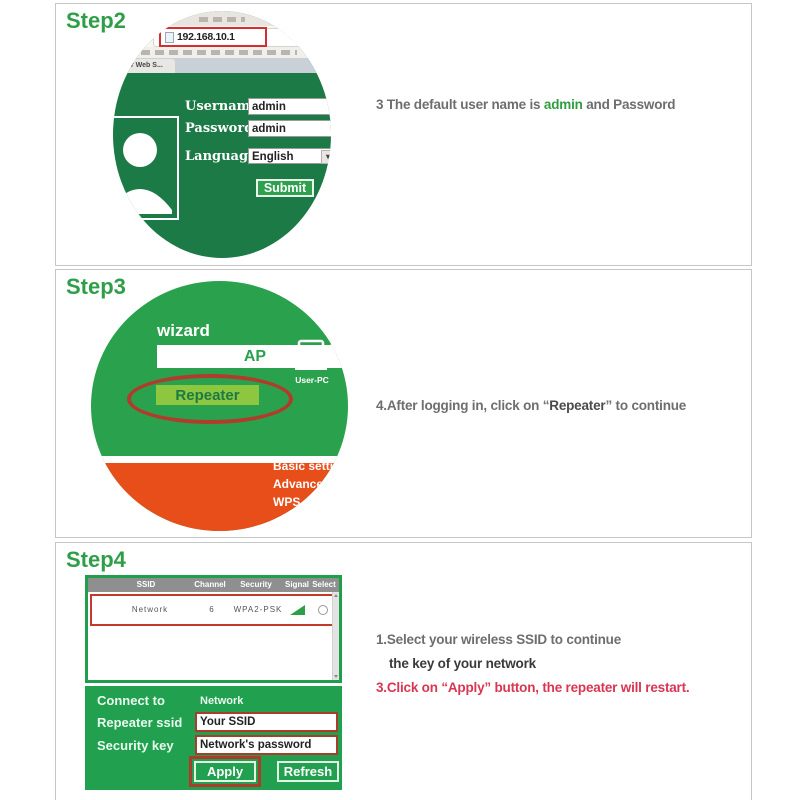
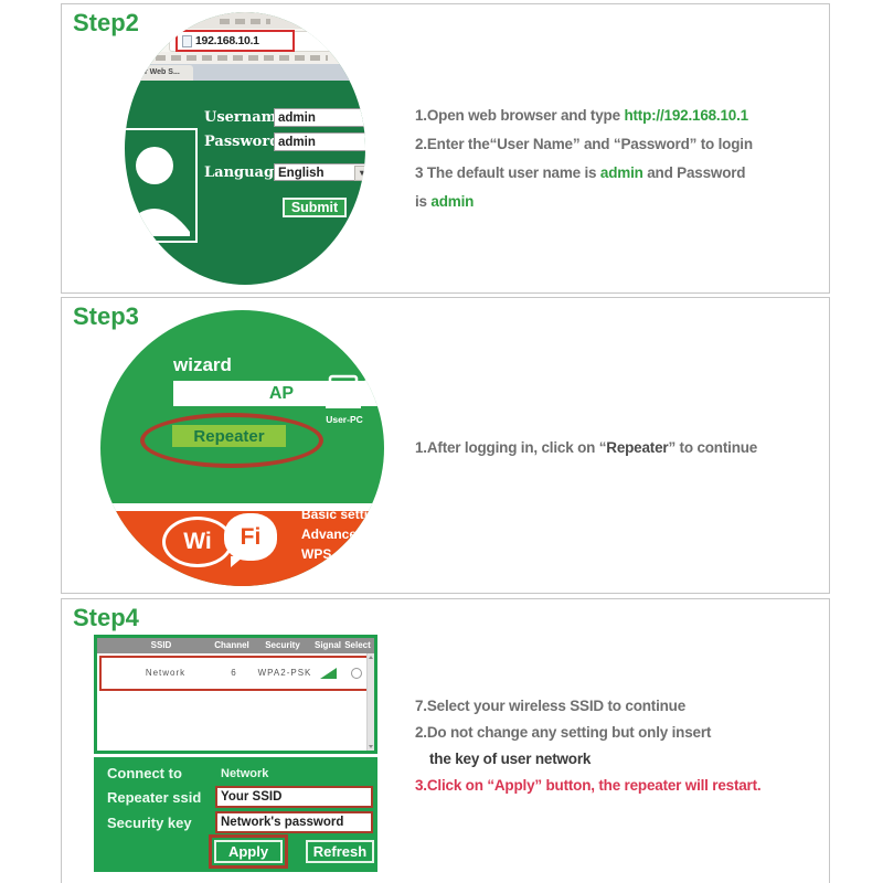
  Step
  192.168.10.1
  Usernam
  admin
  Passwor
  admin
  Languag
  English
  ▾
  Submit
+ 1.Open web browser and type http://192.168.10.1
+ 2.Enter the“User Name” and “Password” to login
  3 The default user name is admin and Password
+ is admin
  Step3
  wizard
  AP
  User-PC
  Repeater
+ Wi
+ Fi
  Basic settin
  Advanced
  WPS
- 4.After logging in, click on “Repeater” to continue
+ 1.After logging in, click on “Repeater” to continue
  Step4
  SSID
  Channel
  Security
  Signal
  Select
  Network
  6
  WPA2-PSK
  Connect to
  Network
  Repeater ssid
  Your SSID
  Security key
  Network's password
  Apply
  Refresh
- 1.Select your wireless SSID to continue
+ 7.Select your wireless SSID to continue
+ 2.Do not change any setting but only insert
- the key of your network
+ the key of user network
  3.Click on “Apply” button, the repeater will restart.
